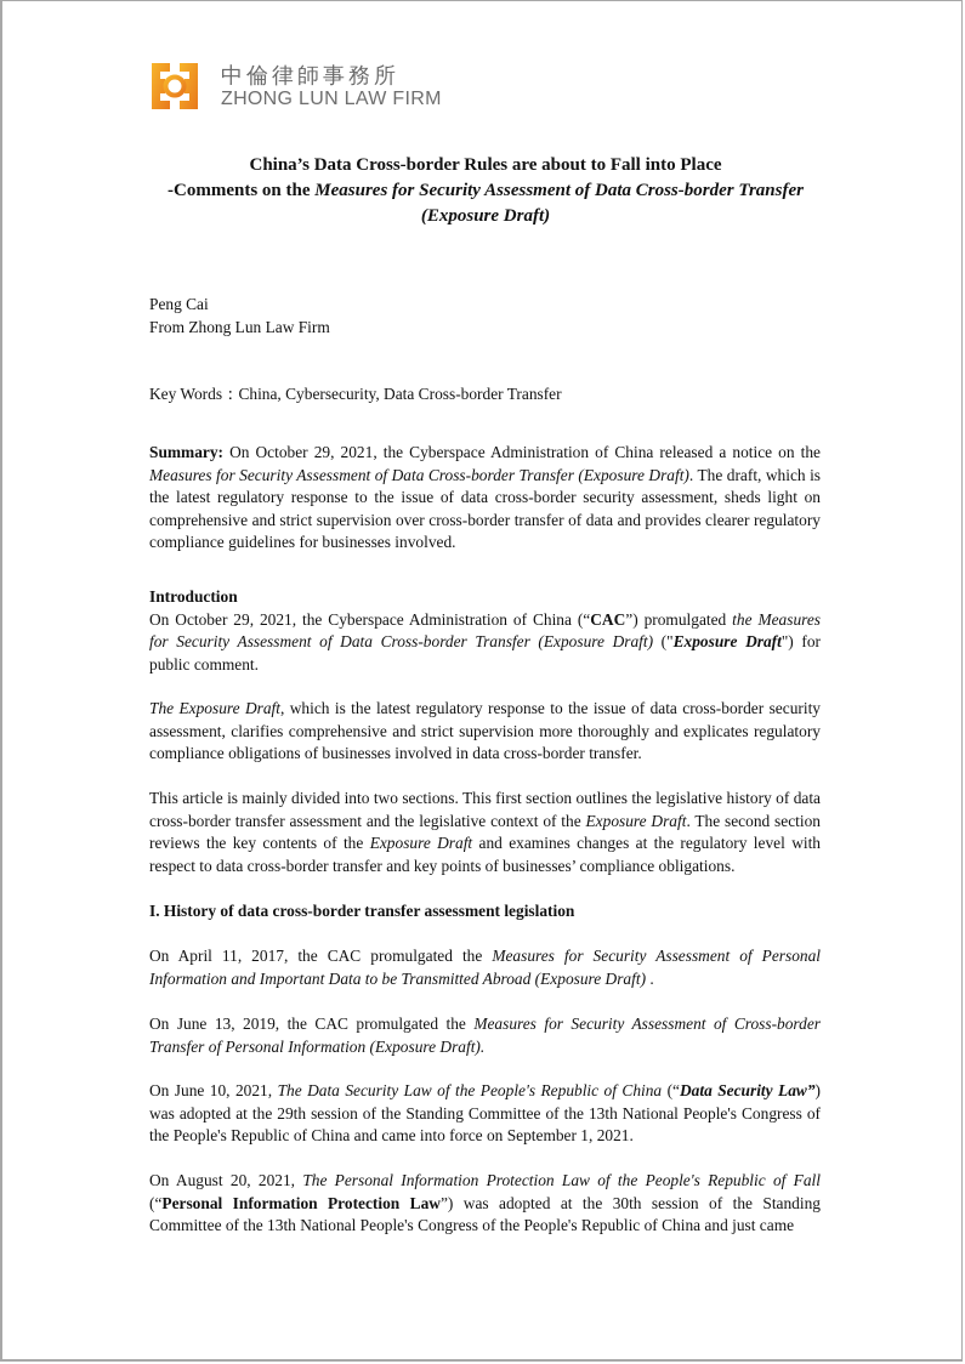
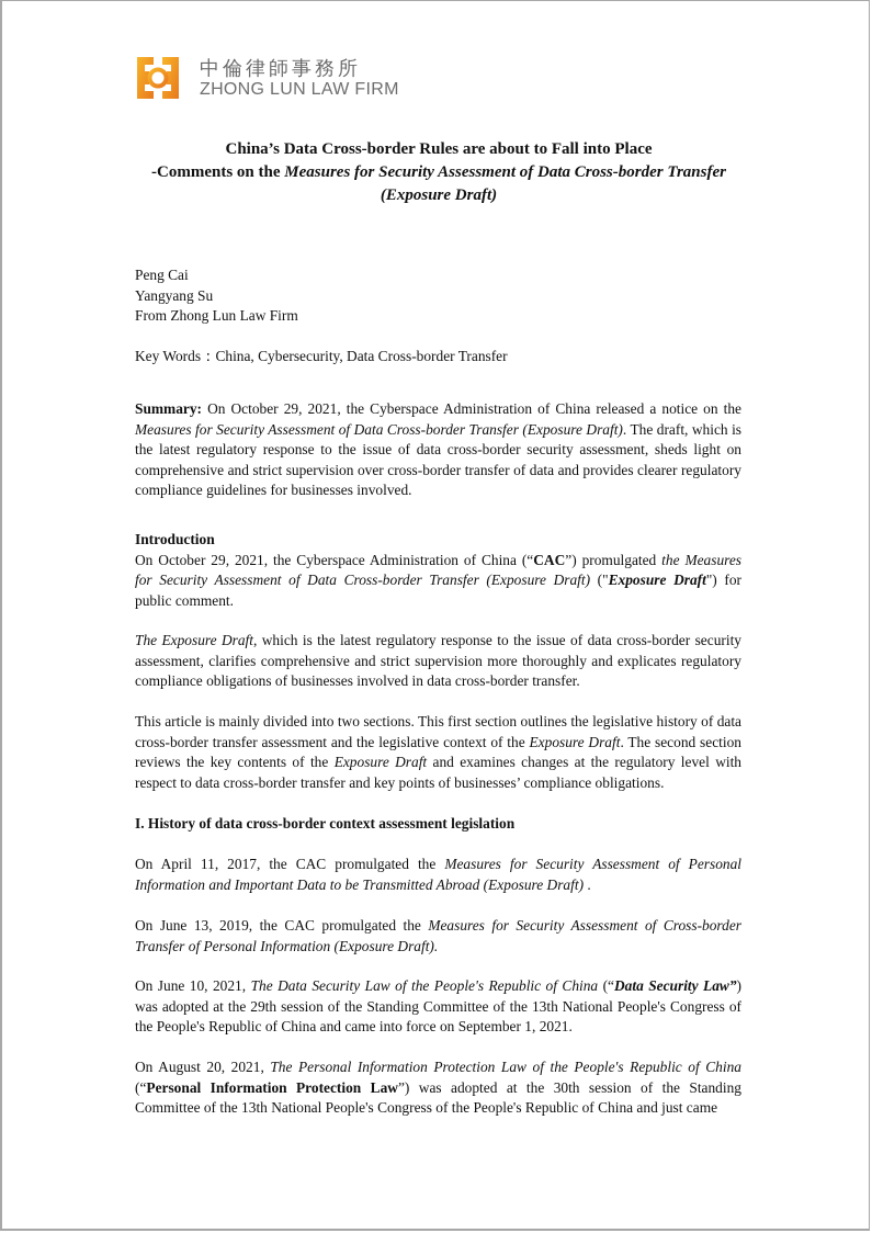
  中倫律師事務所
  ZHONG LUN LAW FIRM
  China’s Data Cross-border Rules are about to Fall into Place
  -Comments on the Measures for Security Assessment of Data Cross-border Transfer (Exposure Draft)
  Peng Cai
+ Yangyang Su
  From Zhong Lun Law Firm
  Key Words：China, Cybersecurity, Data Cross-border Transfer
  Summary: On October 29, 2021, the Cyberspace Administration of China released a notice on the Measures for Security Assessment of Data Cross-border Transfer (Exposure Draft). The draft, which is the latest regulatory response to the issue of data cross-border security assessment, sheds light on comprehensive and strict supervision over cross-border transfer of data and provides clearer regulatory compliance guidelines for businesses involved.
  Introduction
  On October 29, 2021, the Cyberspace Administration of China (“CAC”) promulgated the Measures for Security Assessment of Data Cross-border Transfer (Exposure Draft) ("Exposure Draft") for public comment.
  The Exposure Draft, which is the latest regulatory response to the issue of data cross-border security assessment, clarifies comprehensive and strict supervision more thoroughly and explicates regulatory compliance obligations of businesses involved in data cross-border transfer.
  This article is mainly divided into two sections. This first section outlines the legislative history of data cross-border transfer assessment and the legislative context of the Exposure Draft. The second section reviews the key contents of the Exposure Draft and examines changes at the regulatory level with respect to data cross-border transfer and key points of businesses’ compliance obligations.
- I. History of data cross-border transfer assessment legislation
+ I. History of data cross-border context assessment legislation
  On April 11, 2017, the CAC promulgated the Measures for Security Assessment of Personal Information and Important Data to be Transmitted Abroad (Exposure Draft) .
  On June 13, 2019, the CAC promulgated the Measures for Security Assessment of Cross-border Transfer of Personal Information (Exposure Draft).
  On June 10, 2021, The Data Security Law of the People's Republic of China (“Data Security Law”) was adopted at the 29th session of the Standing Committee of the 13th National People's Congress of the People's Republic of China and came into force on September 1, 2021.
- On August 20, 2021, The Personal Information Protection Law of the People's Republic of Fall (“Personal Information Protection Law”) was adopted at the 30th session of the Standing Committee of the 13th National People's Congress of the People's Republic of China and just came
+ On August 20, 2021, The Personal Information Protection Law of the People's Republic of China (“Personal Information Protection Law”) was adopted at the 30th session of the Standing Committee of the 13th National People's Congress of the People's Republic of China and just came
